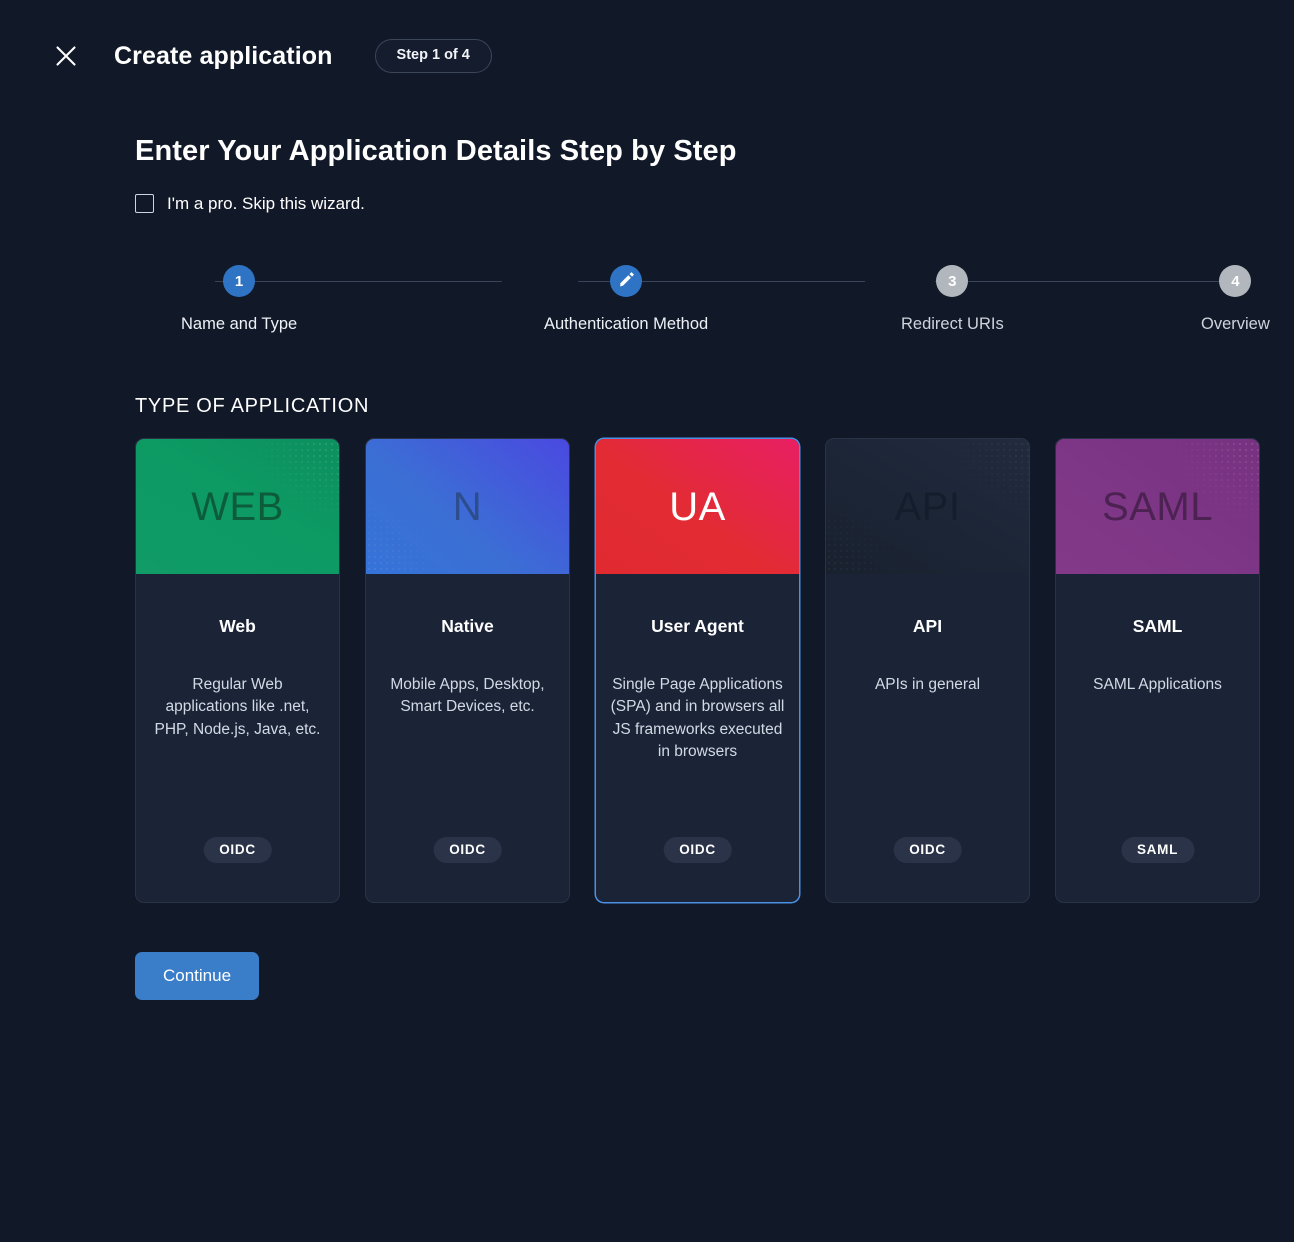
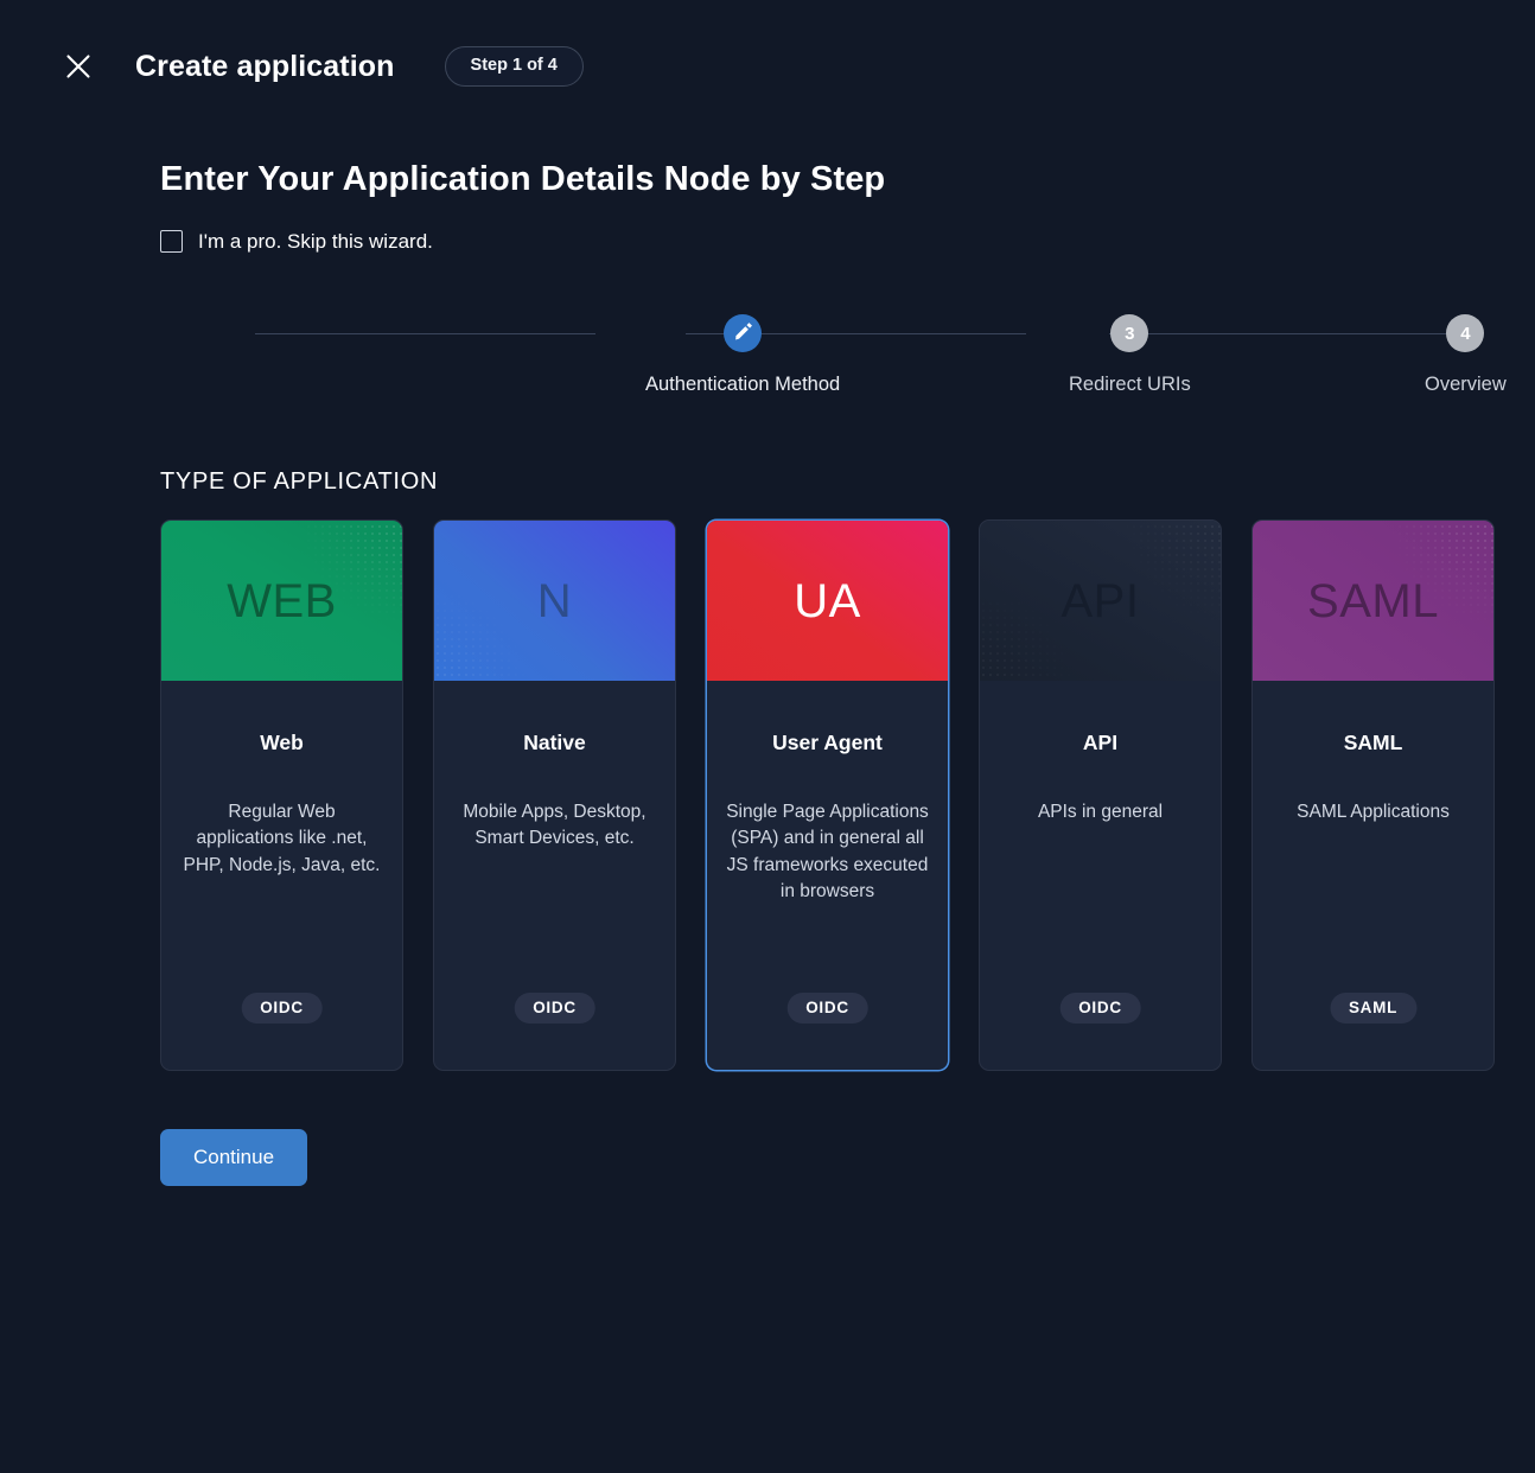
  Create application
  Step 1 of 4
- Enter Your Application Details Step by Step
+ Enter Your Application Details Node by Step
  I'm a pro. Skip this wizard.
- 1
- Name and Type
  Authentication Method
  3
  Redirect URIs
  4
  Overview
  TYPE OF APPLICATION
  WEB
  Web
  Regular Web applications like .net, PHP, Node.js, Java, etc.
  OIDC
  N
  Native
  Mobile Apps, Desktop, Smart Devices, etc.
  OIDC
  UA
  User Agent
- Single Page Applications (SPA) and in browsers all JS frameworks executed in browsers
+ Single Page Applications (SPA) and in general all JS frameworks executed in browsers
  OIDC
  API
  APIs in general
  OIDC
  SAML
  SAML
  SAML Applications
  SAML
  Continue
